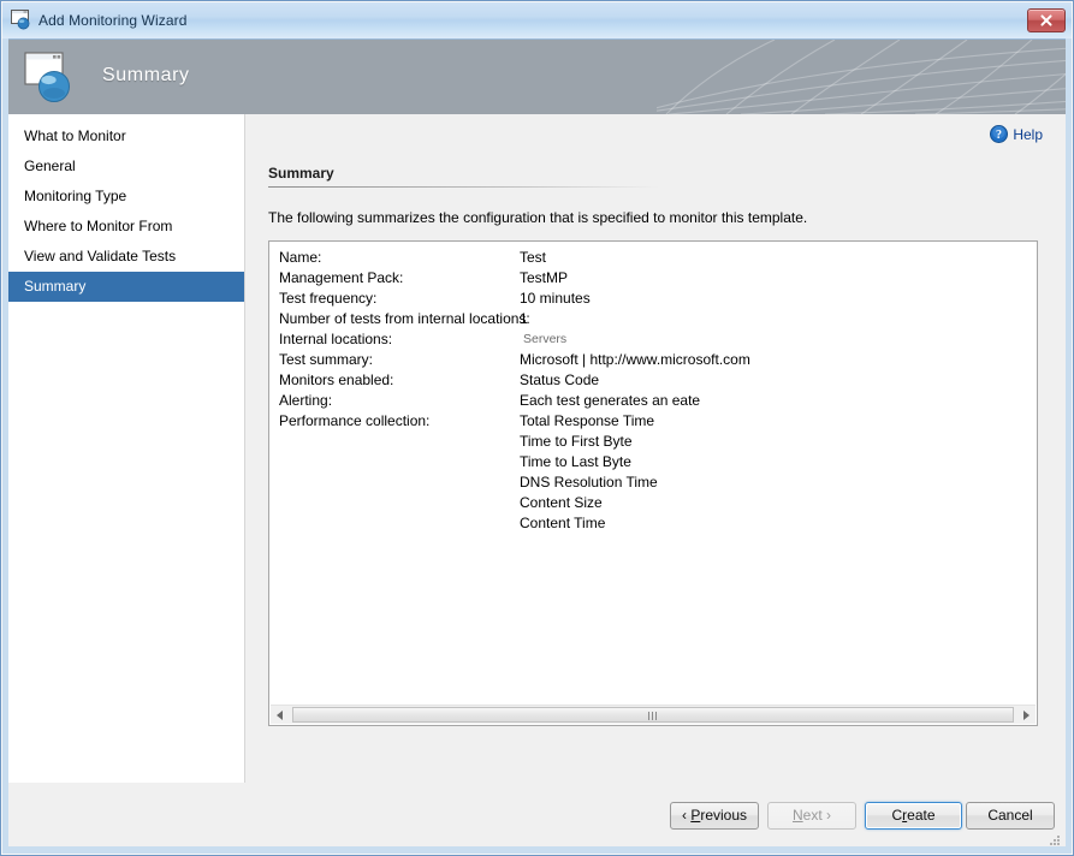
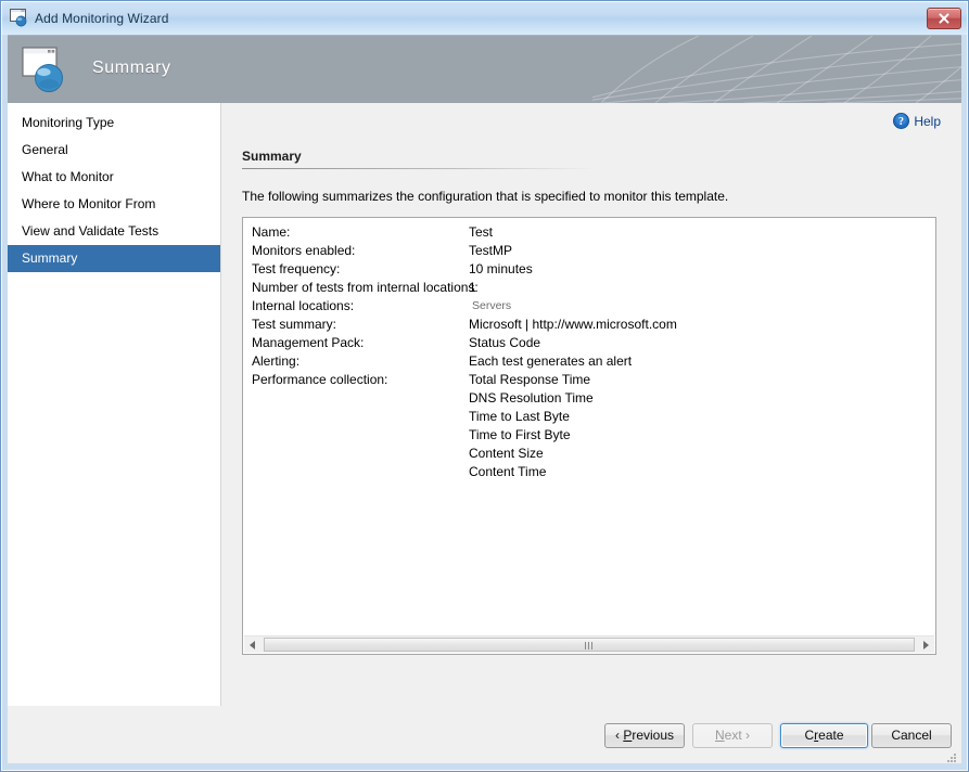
  Add Monitoring Wizard
  Summary
- What to Monitor
+ Monitoring Type
  General
- Monitoring Type
+ What to Monitor
  Where to Monitor From
  View and Validate Tests
  Summary
  ?
  Help
  Summary
  The following summarizes the configuration that is specified to monitor this template.
  Name:
  Test
- Management Pack:
+ Monitors enabled:
  TestMP
  Test frequency:
  10 minutes
  Number of tests from internal locations:
  1
  Internal locations:
  Servers
  Test summary:
  Microsoft | http://www.microsoft.com
- Monitors enabled:
+ Management Pack:
  Status Code
  Alerting:
- Each test generates an eate
+ Each test generates an alert
  Performance collection:
  Total Response Time
- Time to First Byte
+ DNS Resolution Time
  Time to Last Byte
- DNS Resolution Time
+ Time to First Byte
  Content Size
  Content Time
  ‹ Previous
  Next ›
  Create
  Cancel
